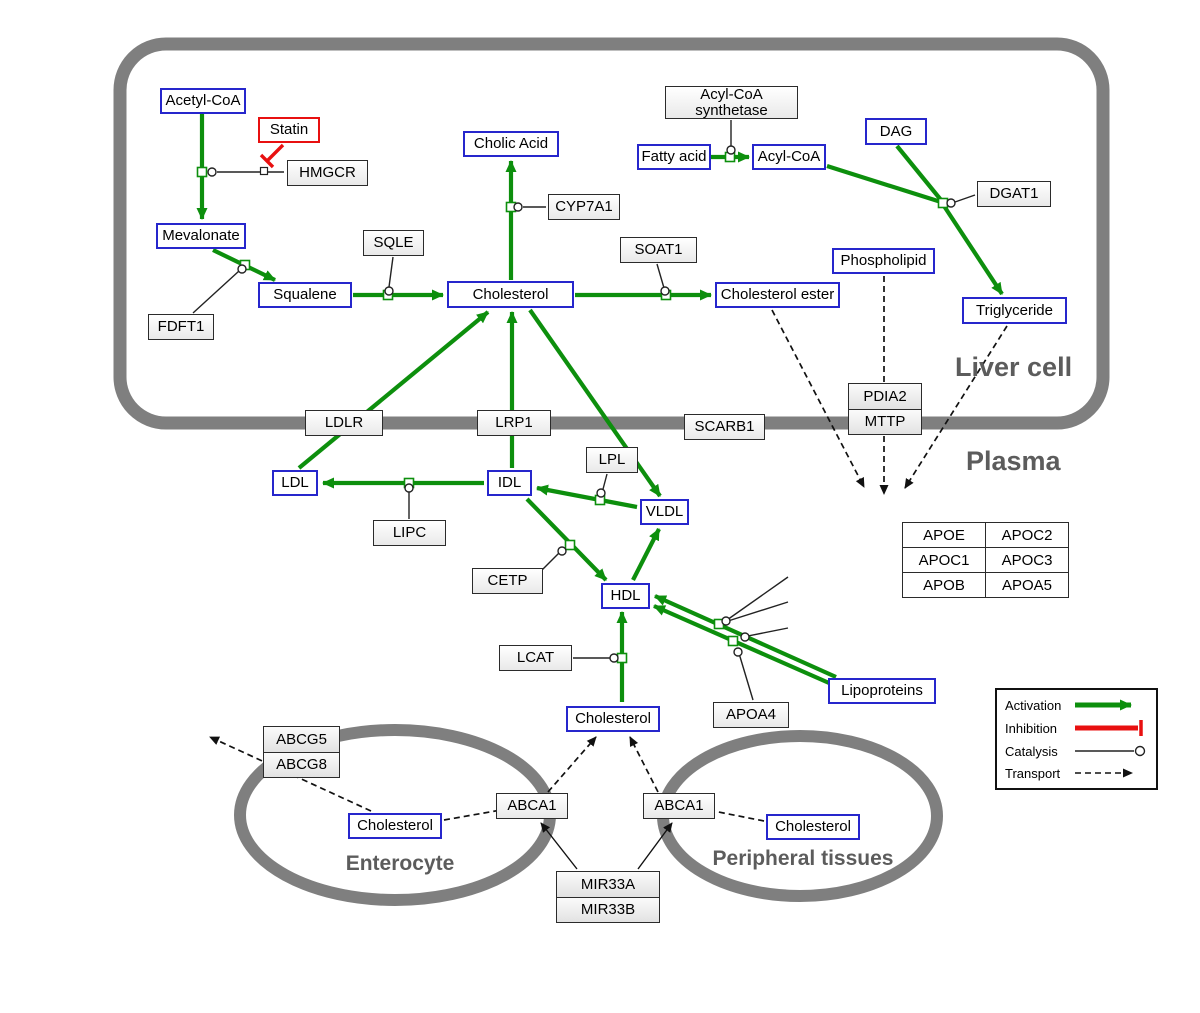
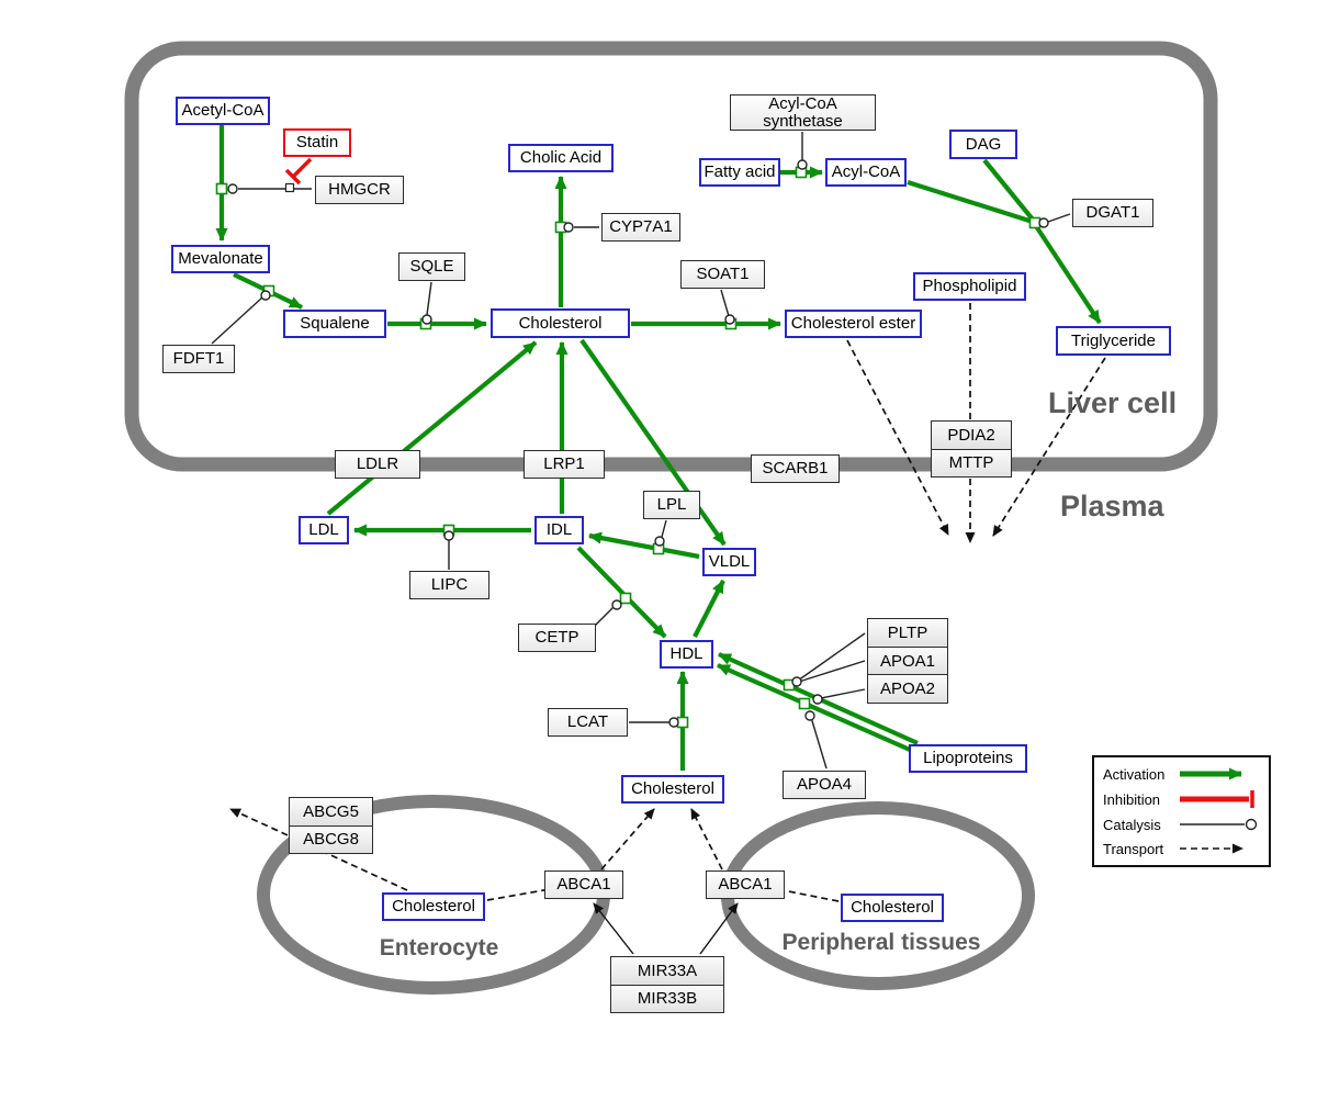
  Acetyl-CoA
  Statin
  HMGCR
  Mevalonate
  FDFT1
  SQLE
  Squalene
  Cholic Acid
  CYP7A1
  Cholesterol
  SOAT1
  Cholesterol ester
  Acyl-CoA
  synthetase
  Fatty acid
  Acyl-CoA
  DAG
  DGAT1
  Phospholipid
  Triglyceride
  LDLR
  LRP1
  SCARB1
  PDIA2
  MTTP
  LDL
  IDL
  LIPC
  LPL
  VLDL
  CETP
  HDL
  LCAT
+ PLTP
+ APOA1
+ APOA2
  APOA4
  Lipoproteins
- APOE
- APOC2
- APOC1
- APOC3
- APOB
- APOA5
  Cholesterol
  ABCG5
  ABCG8
  Cholesterol
  ABCA1
  ABCA1
  Cholesterol
  MIR33A
  MIR33B
  Liver cell
  Plasma
  Enterocyte
  Peripheral tissues
  Activation
  Inhibition
  Catalysis
  Transport
